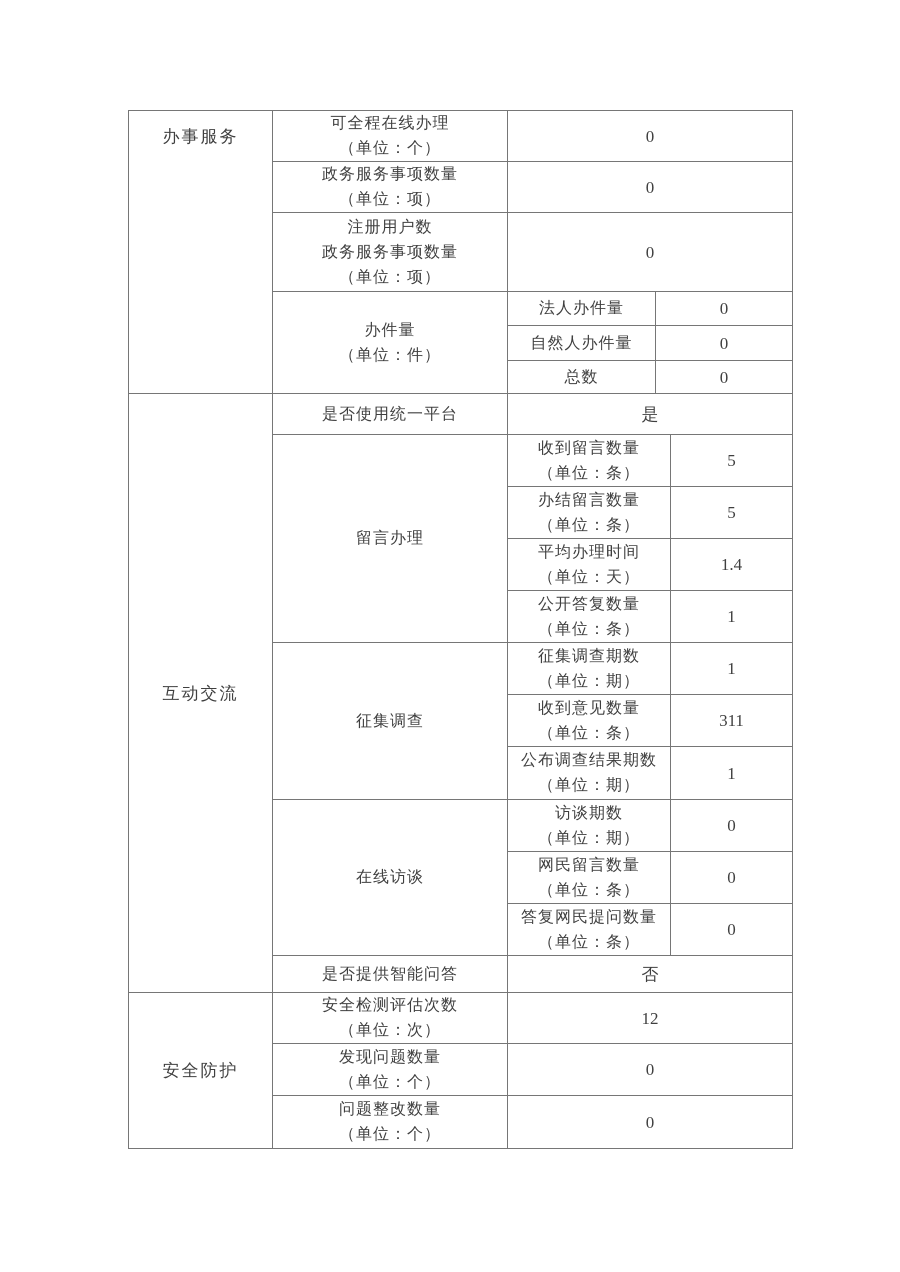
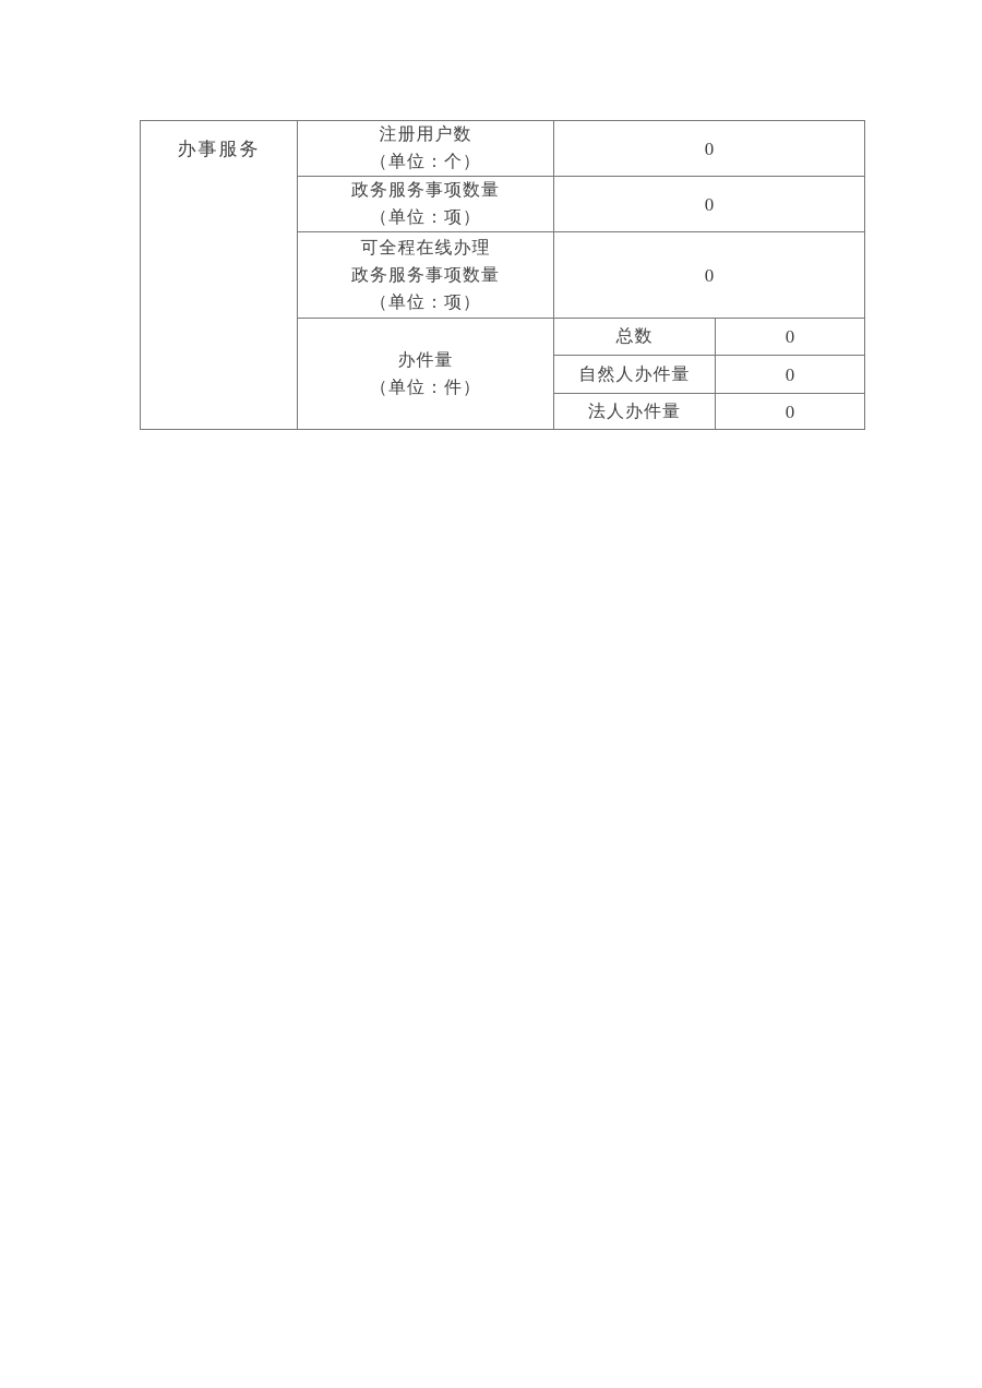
- 办事服务	可全程在线办理 （单位：个）	0
+ 办事服务	注册用户数 （单位：个）	0
  政务服务事项数量 （单位：项）	0
- 注册用户数 政务服务事项数量 （单位：项）	0
+ 可全程在线办理 政务服务事项数量 （单位：项）	0
- 办件量 （单位：件）	法人办件量	0
+ 办件量 （单位：件）	总数	0
  自然人办件量	0
- 总数	0
+ 法人办件量	0
- 互动交流	是否使用统一平台	是
- 留言办理	收到留言数量 （单位：条）	5
- 办结留言数量 （单位：条）	5
- 平均办理时间 （单位：天）	1.4
- 公开答复数量 （单位：条）	1
- 征集调查	征集调查期数 （单位：期）	1
- 收到意见数量 （单位：条）	311
- 公布调查结果期数 （单位：期）	1
- 在线访谈	访谈期数 （单位：期）	0
- 网民留言数量 （单位：条）	0
- 答复网民提问数量 （单位：条）	0
- 是否提供智能问答	否
- 安全防护	安全检测评估次数 （单位：次）	12
- 发现问题数量 （单位：个）	0
- 问题整改数量 （单位：个）	0
